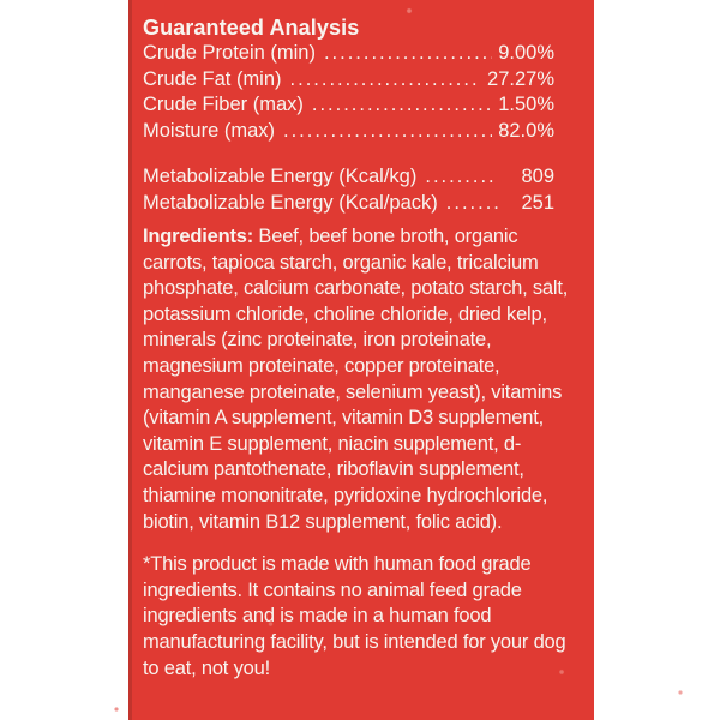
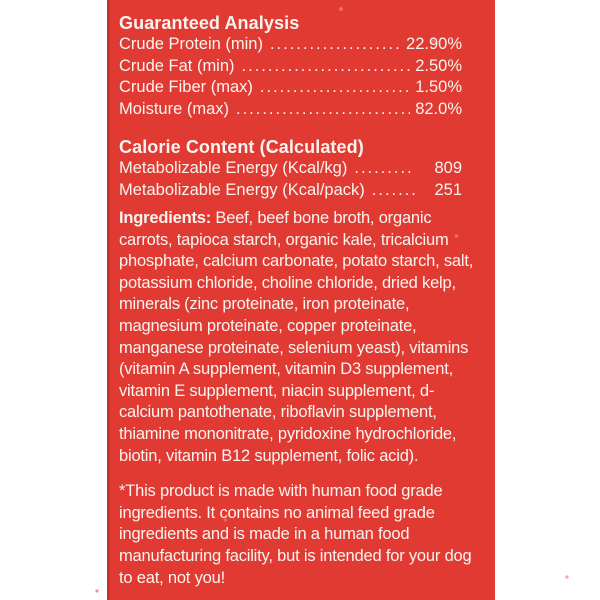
  Guaranteed Analysis
  Crude Protein (min)
- 9.00%
+ 22.90%
  Crude Fat (min)
- 27.27%
+ 2.50%
  Crude Fiber (max)
  1.50%
  Moisture (max)
  82.0%
+ Calorie Content (Calculated)
  Metabolizable Energy (Kcal/kg)
  .........
  809
  Metabolizable Energy (Kcal/pack)
  .......
  251
  Ingredients: Beef, beef bone broth, organic carrots, tapioca starch, organic kale, tricalcium phosphate, calcium carbonate, potato starch, salt, potassium chloride, choline chloride, dried kelp, minerals (zinc proteinate, iron proteinate, magnesium proteinate, copper proteinate, manganese proteinate, selenium yeast), vitamins (vitamin A supplement, vitamin D3 supplement, vitamin E supplement, niacin supplement, d-calcium pantothenate, riboflavin supplement, thiamine mononitrate, pyridoxine hydrochloride, biotin, vitamin B12 supplement, folic acid).
  *This product is made with human food grade ingredients. It contains no animal feed grade ingredients and is made in a human food manufacturing facility, but is intended for your dog to eat, not you!
